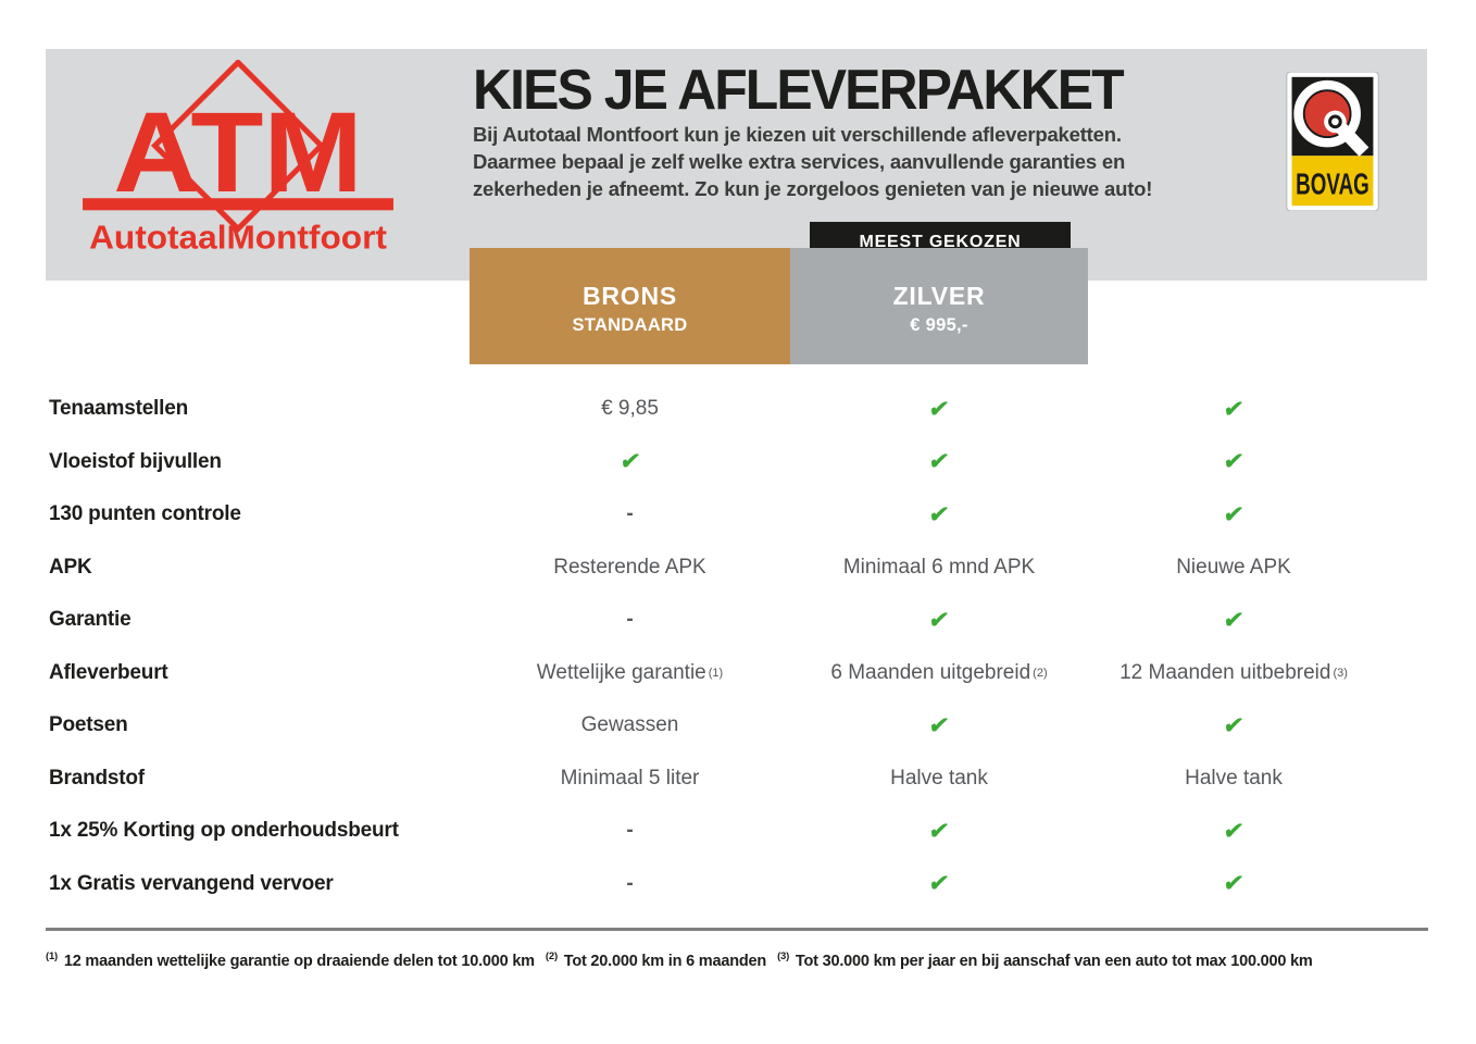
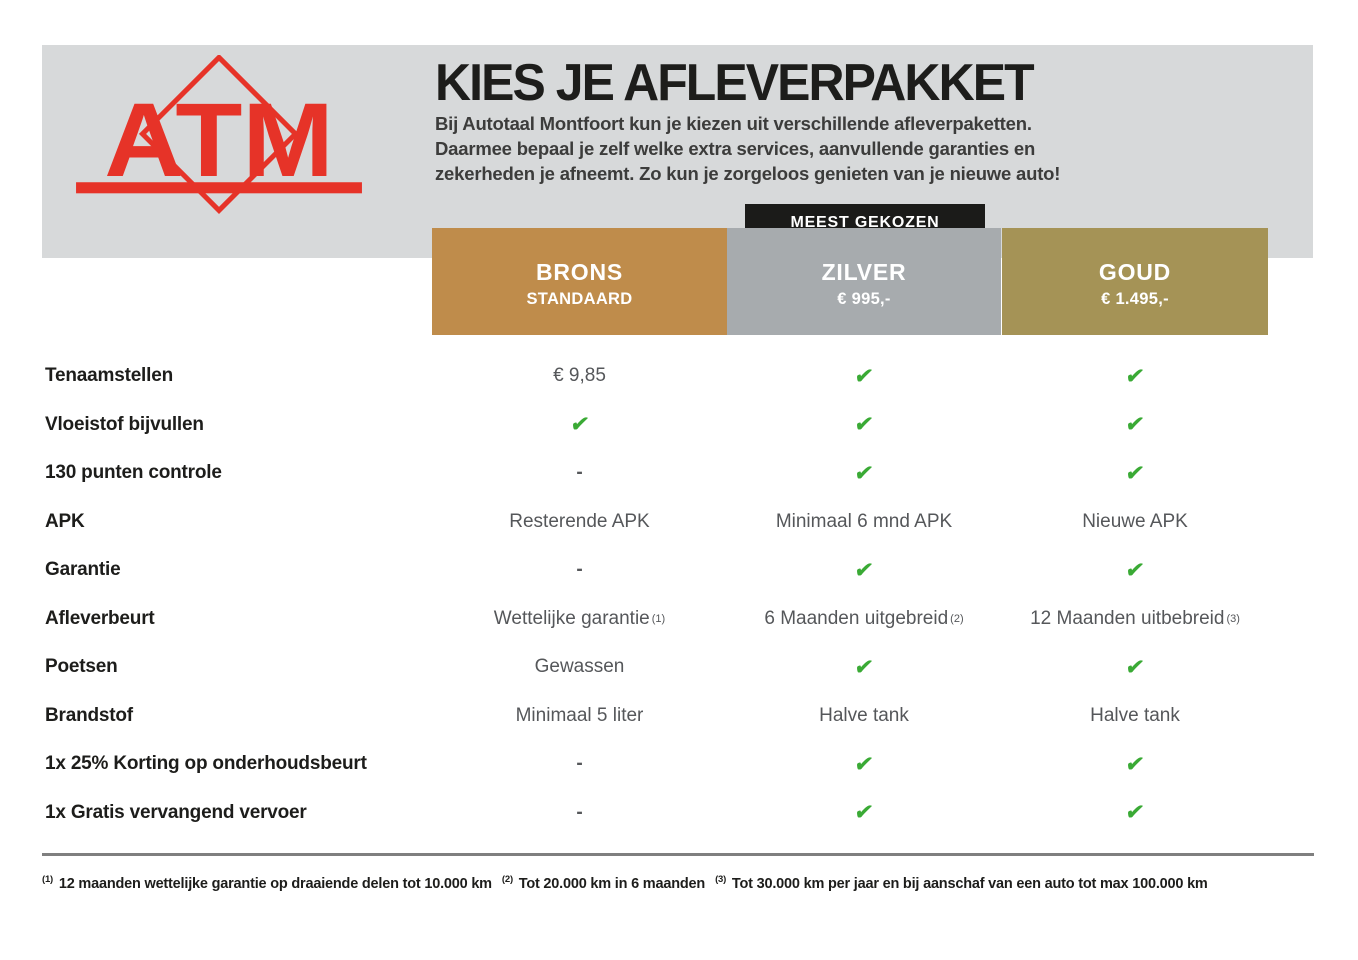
  ATM
- AutotaalMontfoort
  KIES JE AFLEVERPAKKET
  Bij Autotaal Montfoort kun je kiezen uit verschillende afleverpaketten.
  Daarmee bepaal je zelf welke extra services, aanvullende garanties en
  zekerheden je afneemt. Zo kun je zorgeloos genieten van je nieuwe auto!
- BOVAG
  MEEST GEKOZEN
  BRONS
  STANDAARD
  ZILVER
  € 995,-
+ GOUD
+ € 1.495,-
  Tenaamstellen
  € 9,85
  Vloeistof bijvullen
  130 punten controle
  -
  APK
  Resterende APK
  Minimaal 6 mnd APK
  Nieuwe APK
  Garantie
  -
  Afleverbeurt
  Wettelijke garantie
  (1)
  6 Maanden uitgebreid
  (2)
  12 Maanden uitbebreid
  (3)
  Poetsen
  Gewassen
  Brandstof
  Minimaal 5 liter
  Halve tank
  Halve tank
  1x 25% Korting op onderhoudsbeurt
  -
  1x Gratis vervangend vervoer
  -
  (1) 12 maanden wettelijke garantie op draaiende delen tot 10.000 km (2) Tot 20.000 km in 6 maanden (3) Tot 30.000 km per jaar en bij aanschaf van een auto tot max 100.000 km
